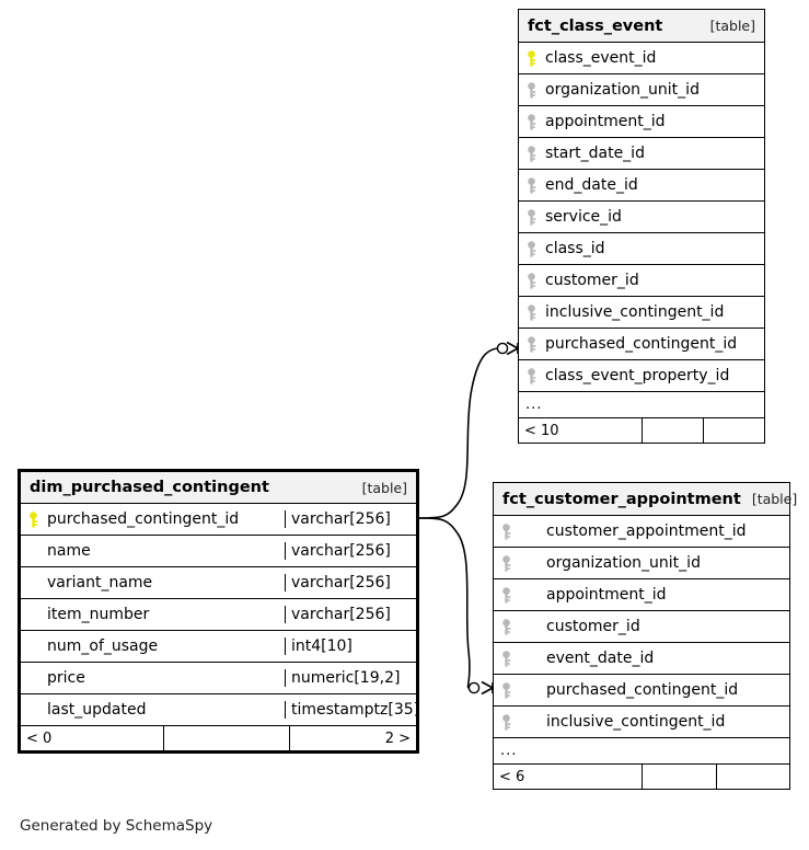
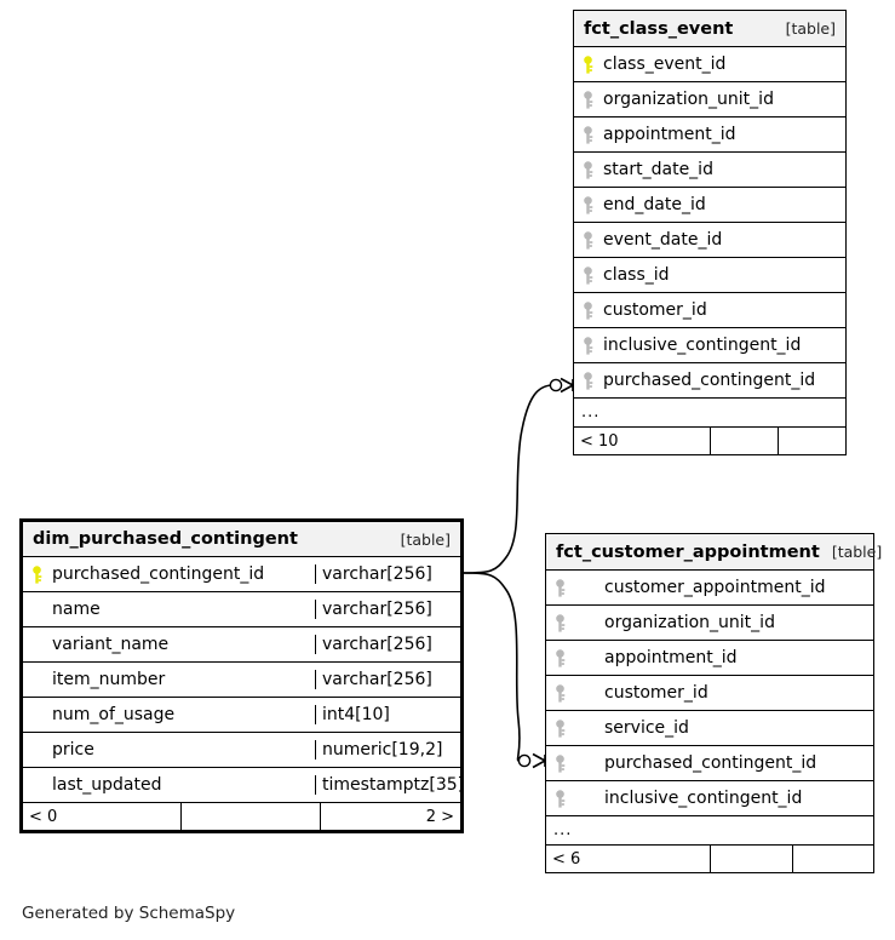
  fct_class_event
  [table]
  class_event_id
  organization_unit_id
  appointment_id
  start_date_id
  end_date_id
- service_id
+ event_date_id
  class_id
  customer_id
  inclusive_contingent_id
  purchased_contingent_id
- class_event_property_id
  ...
  < 10
  dim_purchased_contingent
  [table]
  purchased_contingent_id
  varchar[256]
  name
  varchar[256]
  variant_name
  varchar[256]
  item_number
  varchar[256]
  num_of_usage
  int4[10]
  price
  numeric[19,2]
  last_updated
  timestamptz[35]
  < 0
  2 >
  fct_customer_appointment
  [table]
  customer_appointment_id
  organization_unit_id
  appointment_id
  customer_id
- event_date_id
+ service_id
  purchased_contingent_id
  inclusive_contingent_id
  ...
  < 6
  Generated by SchemaSpy
